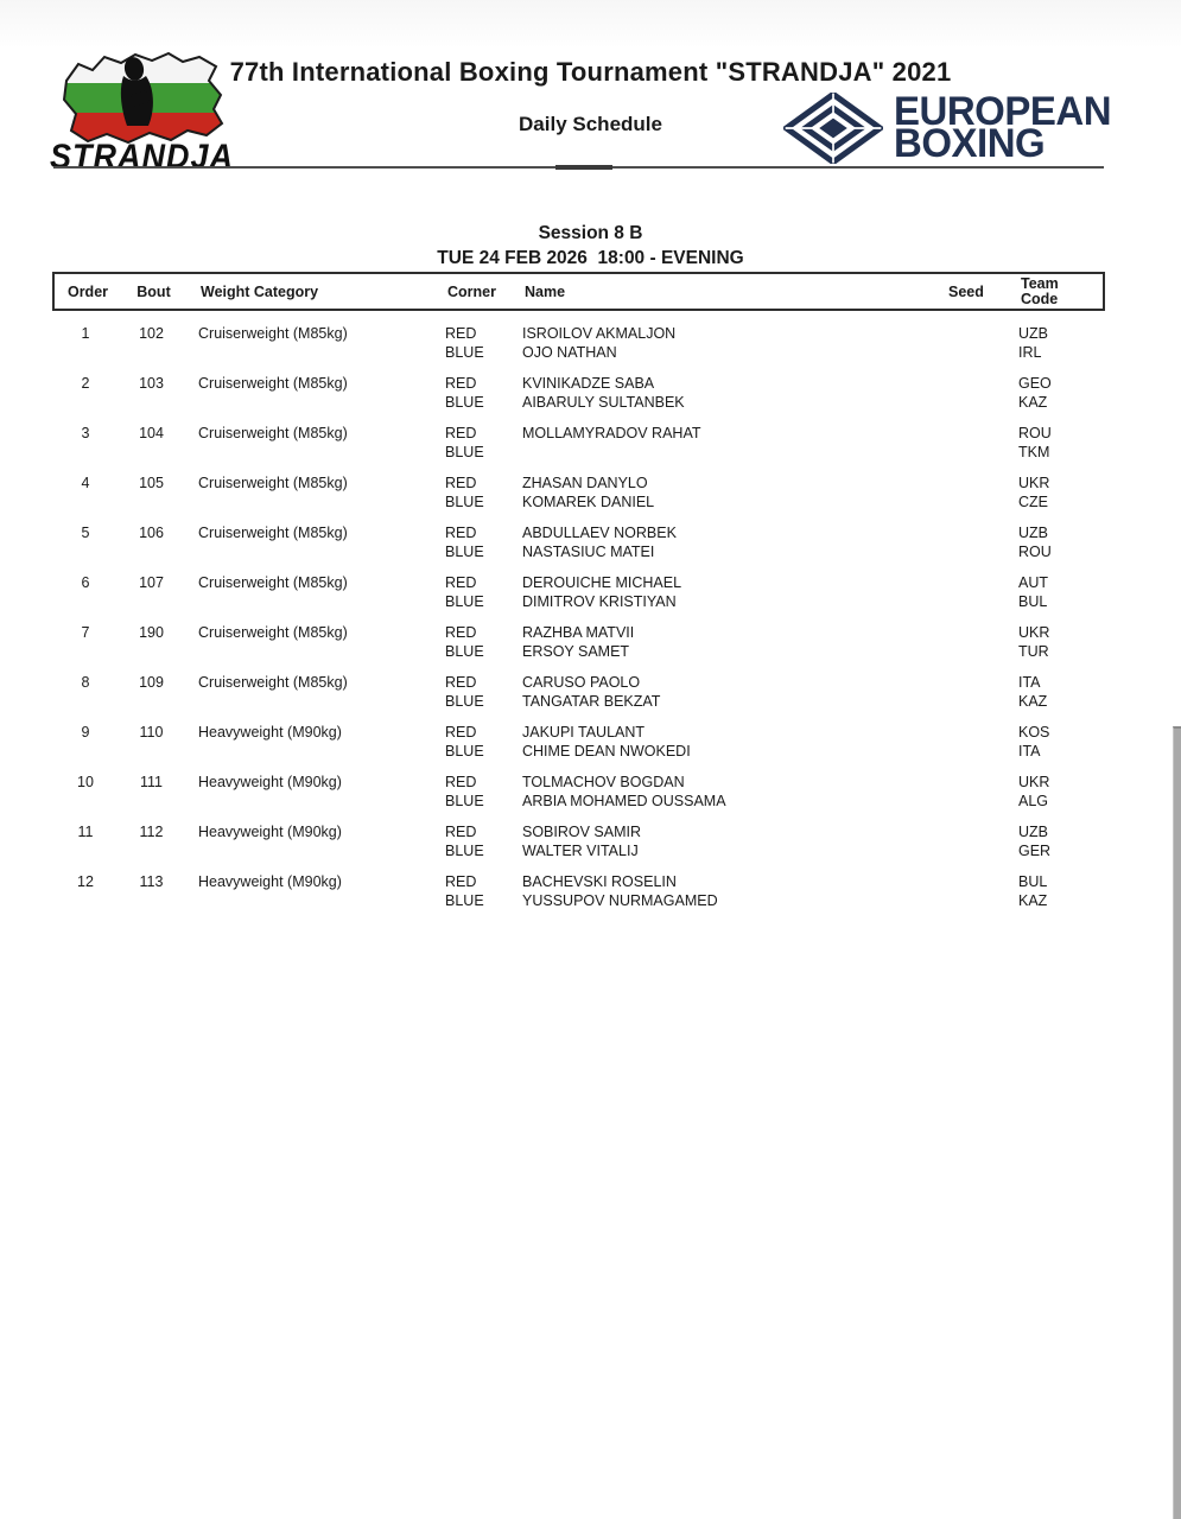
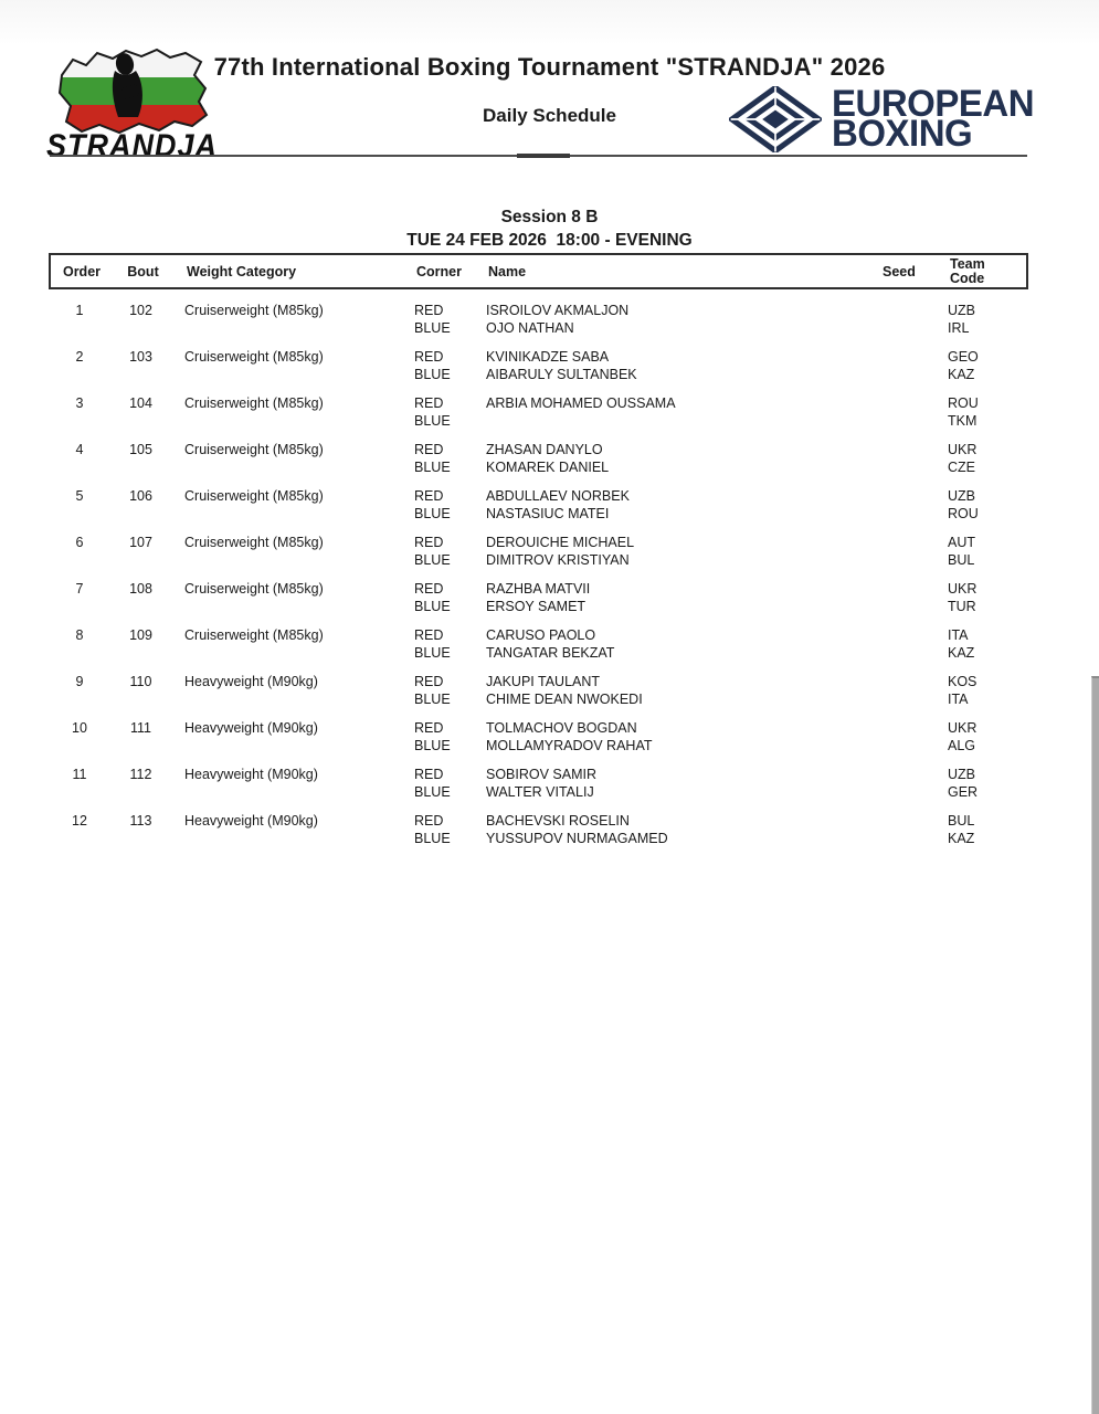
  STRANDJA
- 77th International Boxing Tournament "STRANDJA" 2021
+ 77th International Boxing Tournament "STRANDJA" 2026
  Daily Schedule
  EUROPEAN
  BOXING
  Session 8 B
  TUE 24 FEB 2026 18:00 - EVENING
  Order
  Bout
  Weight Category
  Corner
  Name
  Seed
  Team Code
  1
  102
  Cruiserweight (M85kg)
  RED
  BLUE
  ISROILOV AKMALJON
  OJO NATHAN
  UZB
  IRL
  2
  103
  Cruiserweight (M85kg)
  RED
  BLUE
  KVINIKADZE SABA
  AIBARULY SULTANBEK
  GEO
  KAZ
  3
  104
  Cruiserweight (M85kg)
  RED
  BLUE
- MOLLAMYRADOV RAHAT
+ ARBIA MOHAMED OUSSAMA
  ROU
  TKM
  4
  105
  Cruiserweight (M85kg)
  RED
  BLUE
  ZHASAN DANYLO
  KOMAREK DANIEL
  UKR
  CZE
  5
  106
  Cruiserweight (M85kg)
  RED
  BLUE
  ABDULLAEV NORBEK
  NASTASIUC MATEI
  UZB
  ROU
  6
  107
  Cruiserweight (M85kg)
  RED
  BLUE
  DEROUICHE MICHAEL
  DIMITROV KRISTIYAN
  AUT
  BUL
  7
- 190
+ 108
  Cruiserweight (M85kg)
  RED
  BLUE
  RAZHBA MATVII
  ERSOY SAMET
  UKR
  TUR
  8
  109
  Cruiserweight (M85kg)
  RED
  BLUE
  CARUSO PAOLO
  TANGATAR BEKZAT
  ITA
  KAZ
  9
  110
  Heavyweight (M90kg)
  RED
  BLUE
  JAKUPI TAULANT
  CHIME DEAN NWOKEDI
  KOS
  ITA
  10
  111
  Heavyweight (M90kg)
  RED
  BLUE
  TOLMACHOV BOGDAN
- ARBIA MOHAMED OUSSAMA
+ MOLLAMYRADOV RAHAT
  UKR
  ALG
  11
  112
  Heavyweight (M90kg)
  RED
  BLUE
  SOBIROV SAMIR
  WALTER VITALIJ
  UZB
  GER
  12
  113
  Heavyweight (M90kg)
  RED
  BLUE
  BACHEVSKI ROSELIN
  YUSSUPOV NURMAGAMED
  BUL
  KAZ
